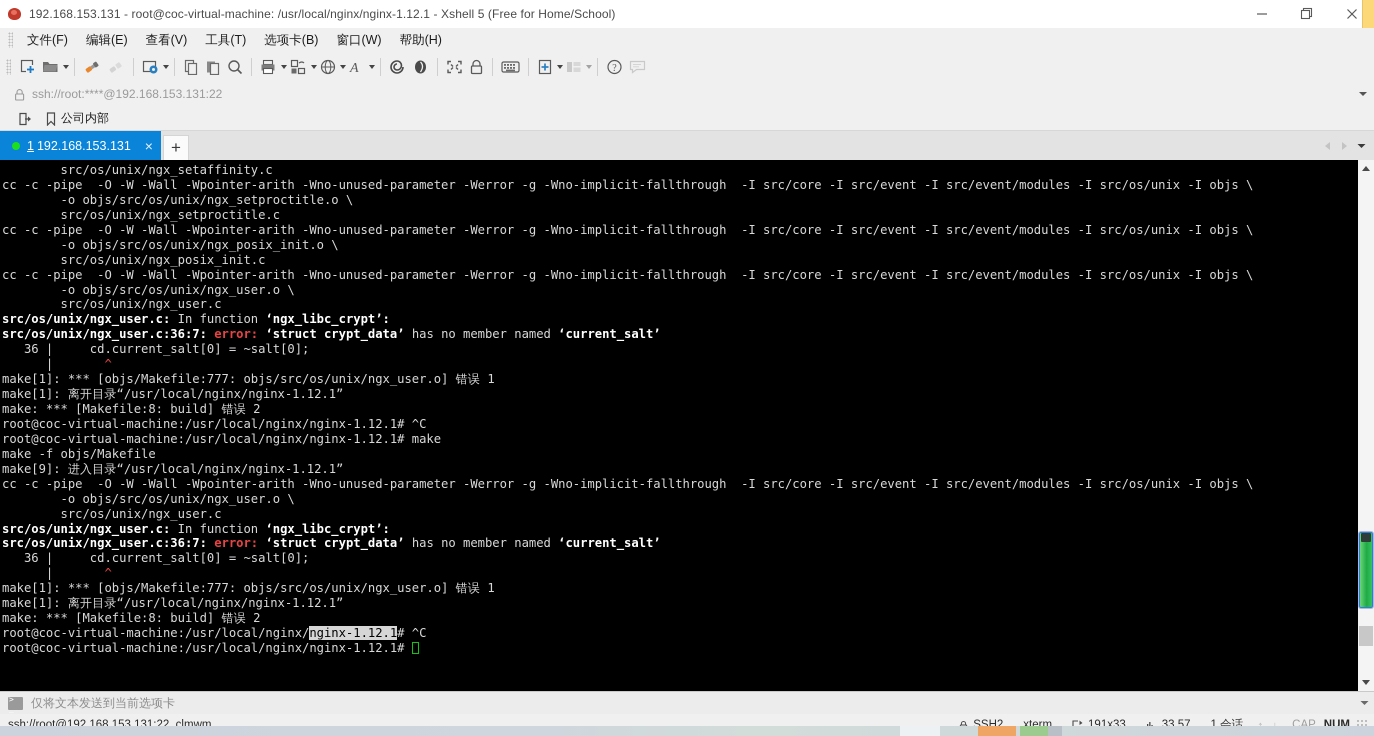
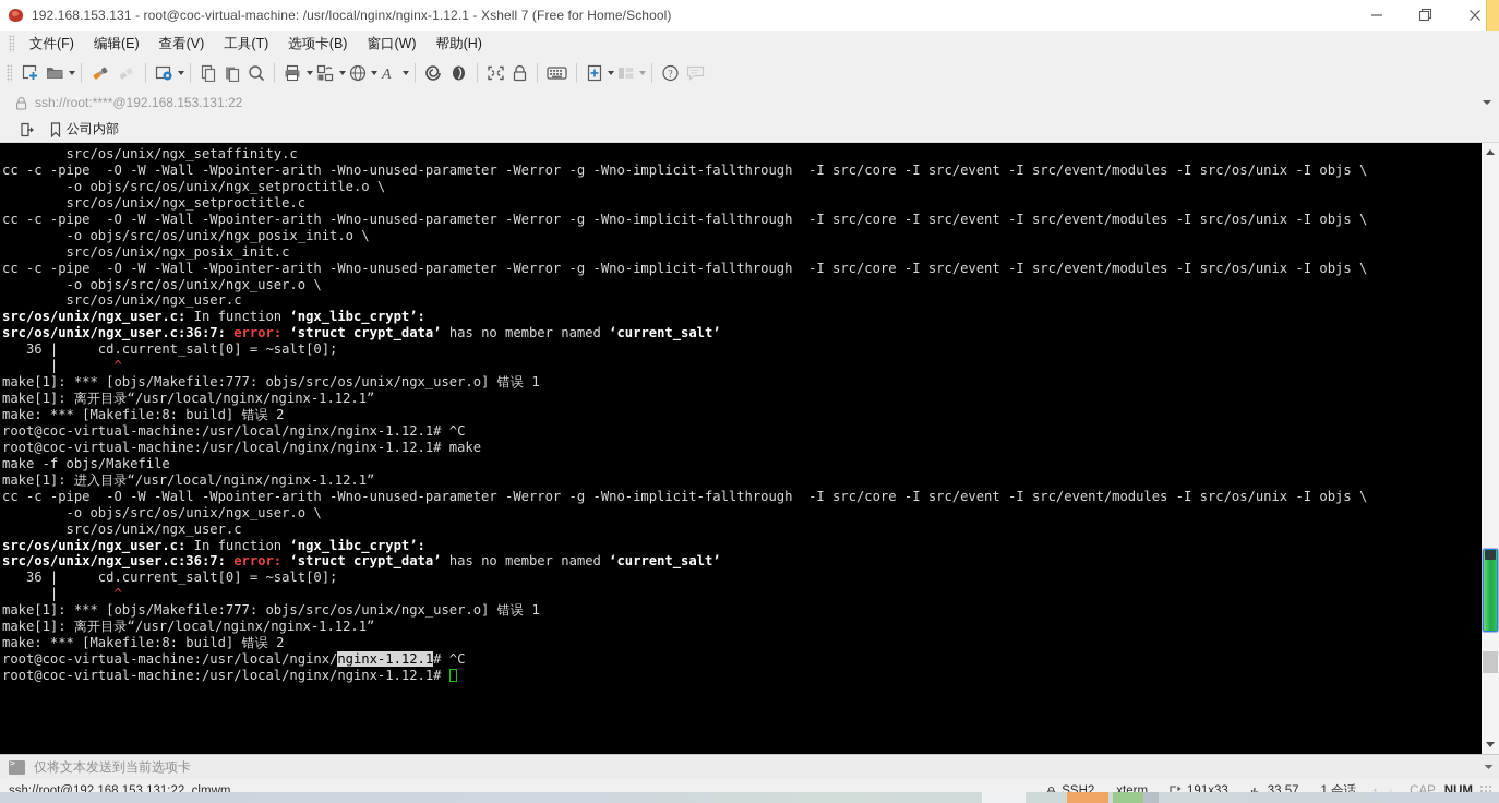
- 192.168.153.131 - root@coc-virtual-machine: /usr/local/nginx/nginx-1.12.1 - Xshell 5 (Free for Home/School)
+ 192.168.153.131 - root@coc-virtual-machine: /usr/local/nginx/nginx-1.12.1 - Xshell 7 (Free for Home/School)
  文件(F)
  编辑(E)
  查看(V)
  工具(T)
  选项卡(B)
  窗口(W)
  帮助(H)
  A
  ?
  ssh://root:****@192.168.153.131:22
  公司内部
- 1
- 192.168.153.131
- ×
- +
  src/os/unix/ngx_setaffinity.c
  cc -c -pipe -O -W -Wall -Wpointer-arith -Wno-unused-parameter -Werror -g -Wno-implicit-fallthrough -I src/core -I src/event -I src/event/modules -I src/os/unix -I objs \
  -o objs/src/os/unix/ngx_setproctitle.o \
  src/os/unix/ngx_setproctitle.c
  cc -c -pipe -O -W -Wall -Wpointer-arith -Wno-unused-parameter -Werror -g -Wno-implicit-fallthrough -I src/core -I src/event -I src/event/modules -I src/os/unix -I objs \
  -o objs/src/os/unix/ngx_posix_init.o \
  src/os/unix/ngx_posix_init.c
  cc -c -pipe -O -W -Wall -Wpointer-arith -Wno-unused-parameter -Werror -g -Wno-implicit-fallthrough -I src/core -I src/event -I src/event/modules -I src/os/unix -I objs \
  -o objs/src/os/unix/ngx_user.o \
  src/os/unix/ngx_user.c
  src/os/unix/ngx_user.c: In function ‘ngx_libc_crypt’:
  src/os/unix/ngx_user.c:36:7: error: ‘struct crypt_data’ has no member named ‘current_salt’
  36 | cd.current_salt[0] = ~salt[0];
  | ^
  make[1]: *** [objs/Makefile:777: objs/src/os/unix/ngx_user.o] 错误 1
  make[1]: 离开目录“/usr/local/nginx/nginx-1.12.1”
  make: *** [Makefile:8: build] 错误 2
  root@coc-virtual-machine:/usr/local/nginx/nginx-1.12.1# ^C
  root@coc-virtual-machine:/usr/local/nginx/nginx-1.12.1# make
  make -f objs/Makefile
- make[9]: 进入目录“/usr/local/nginx/nginx-1.12.1”
+ make[1]: 进入目录“/usr/local/nginx/nginx-1.12.1”
  cc -c -pipe -O -W -Wall -Wpointer-arith -Wno-unused-parameter -Werror -g -Wno-implicit-fallthrough -I src/core -I src/event -I src/event/modules -I src/os/unix -I objs \
  -o objs/src/os/unix/ngx_user.o \
  src/os/unix/ngx_user.c
  src/os/unix/ngx_user.c: In function ‘ngx_libc_crypt’:
  src/os/unix/ngx_user.c:36:7: error: ‘struct crypt_data’ has no member named ‘current_salt’
  36 | cd.current_salt[0] = ~salt[0];
  | ^
  make[1]: *** [objs/Makefile:777: objs/src/os/unix/ngx_user.o] 错误 1
  make[1]: 离开目录“/usr/local/nginx/nginx-1.12.1”
  make: *** [Makefile:8: build] 错误 2
  root@coc-virtual-machine:/usr/local/nginx/nginx-1.12.1# ^C
  root@coc-virtual-machine:/usr/local/nginx/nginx-1.12.1#
  仅将文本发送到当前选项卡
  ssh://root@192.168.153.131:22, clmwm
  SSH2
  xterm
  191x33
  33,57
  1 会话
  ↑
  ↓
  CAP
  NUM
